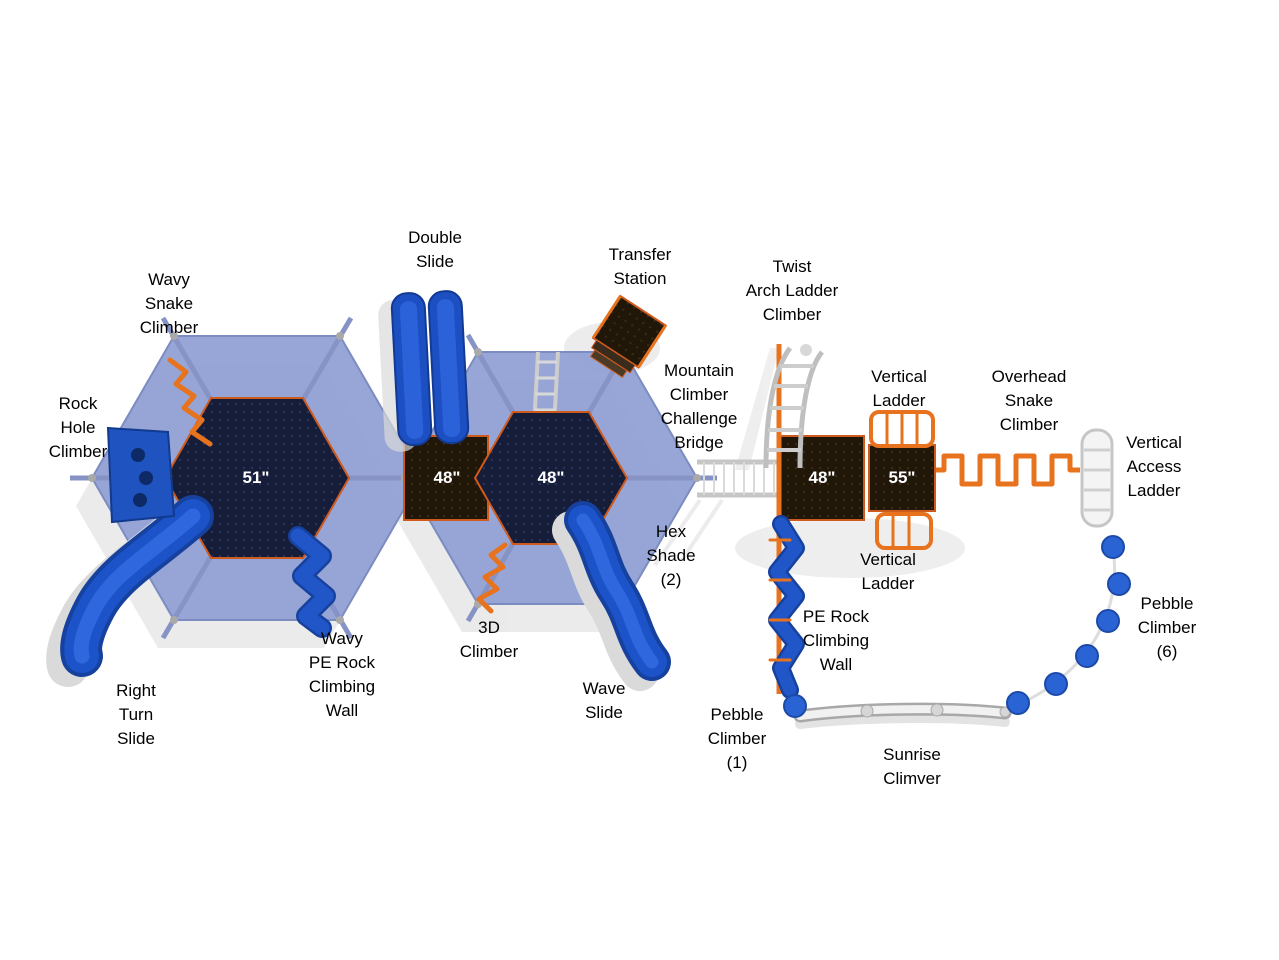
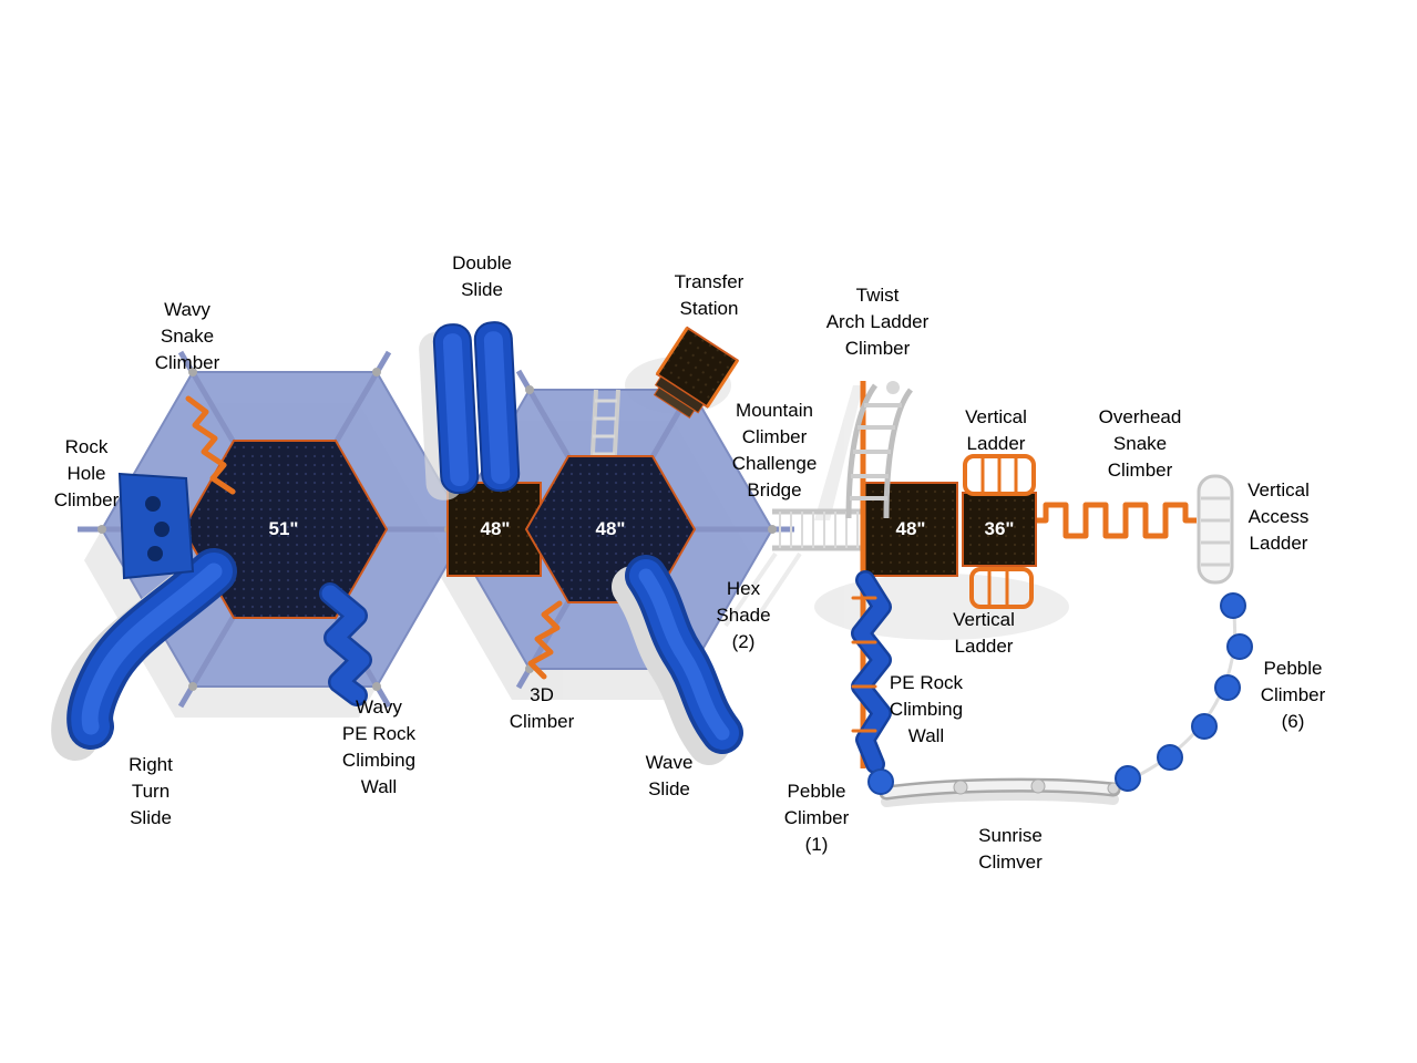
  Double
  Slide
  Transfer
  Station
  Twist
  Arch Ladder
  Climber
  Wavy
  Snake
  Climber
  Mountain
  Climber
  Challenge
  Bridge
  Vertical
  Ladder
  Overhead
  Snake
  Climber
  Rock
  Hole
  Climber
  Vertical
  Access
  Ladder
  Hex
  Shade
  (2)
  Vertical
  Ladder
  Pebble
  Climber
  (6)
  PE Rock
  Climbing
  Wall
  3D
  Climber
  Wavy
  PE Rock
  Climbing
  Wall
  Wave
  Slide
  Right
  Turn
  Slide
  Pebble
  Climber
  (1)
  Sunrise
  Climver
  51"
  48"
  48"
  48"
- 55"
+ 36"
